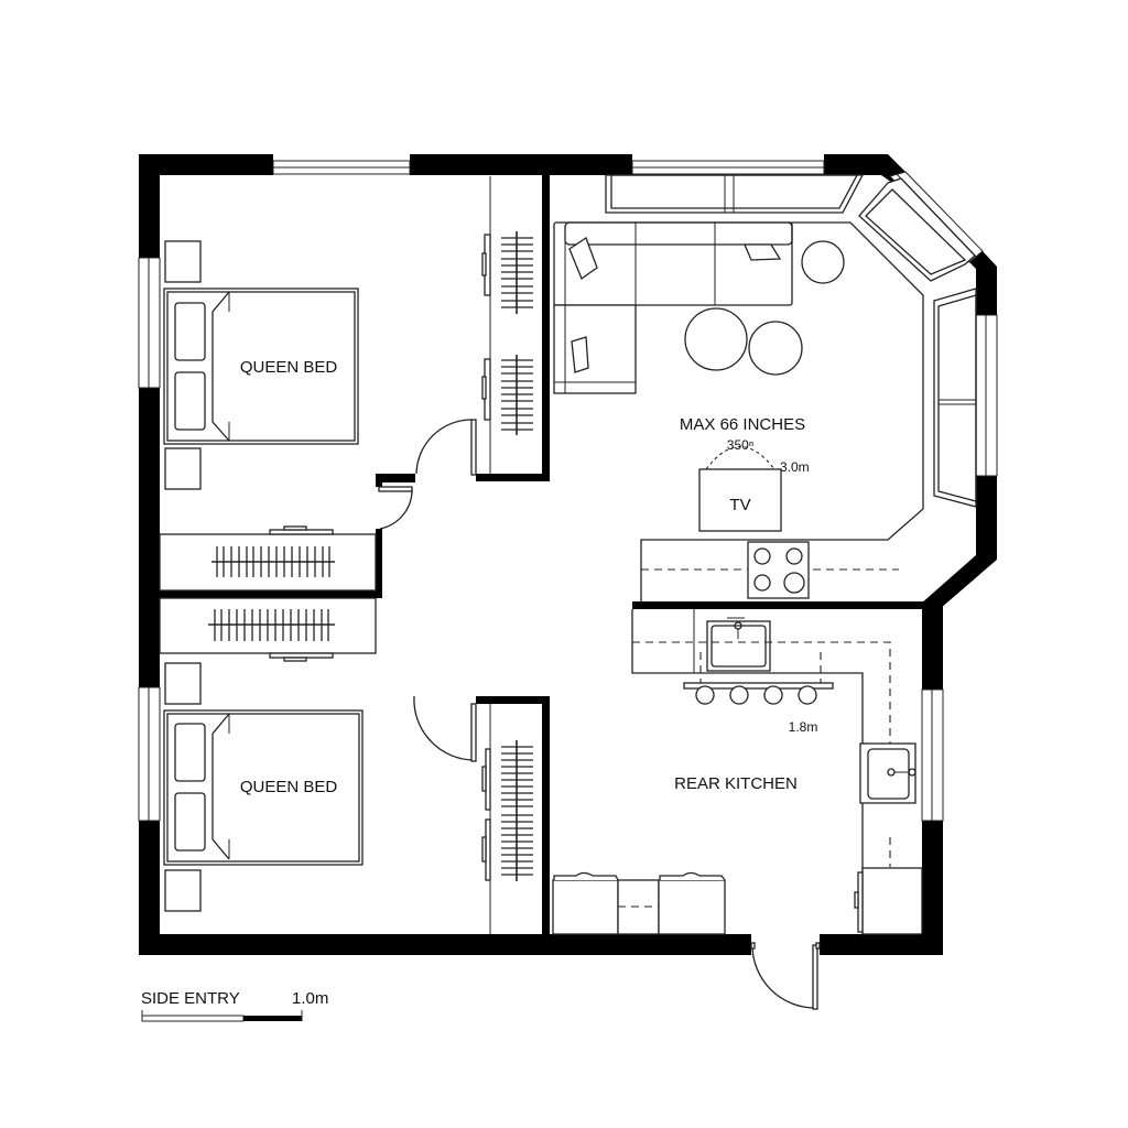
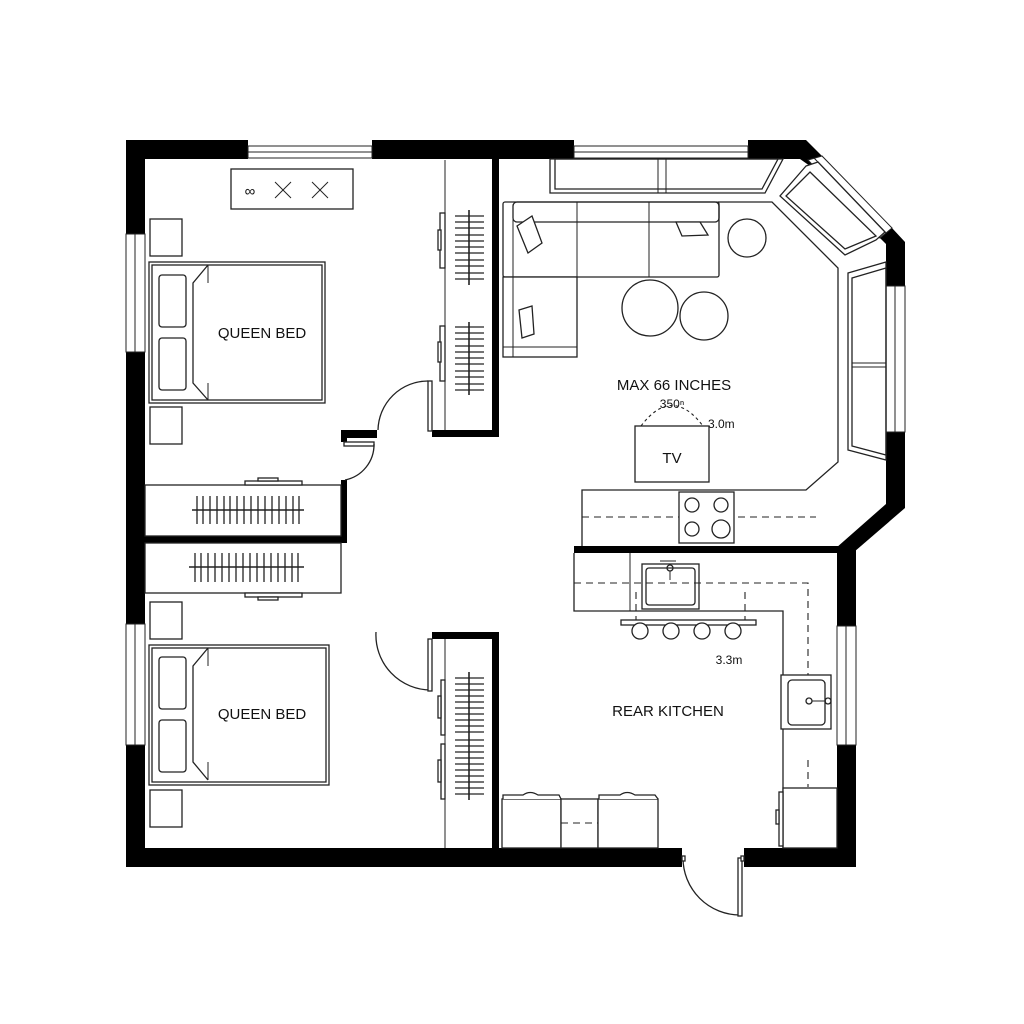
+ ∞
  QUEEN BED
  QUEEN BED
  MAX 66 INCHES
  350ⁿ
  3.0m
  TV
- 1.8m
+ 3.3m
  REAR KITCHEN
- SIDE ENTRY
- 1.0m
